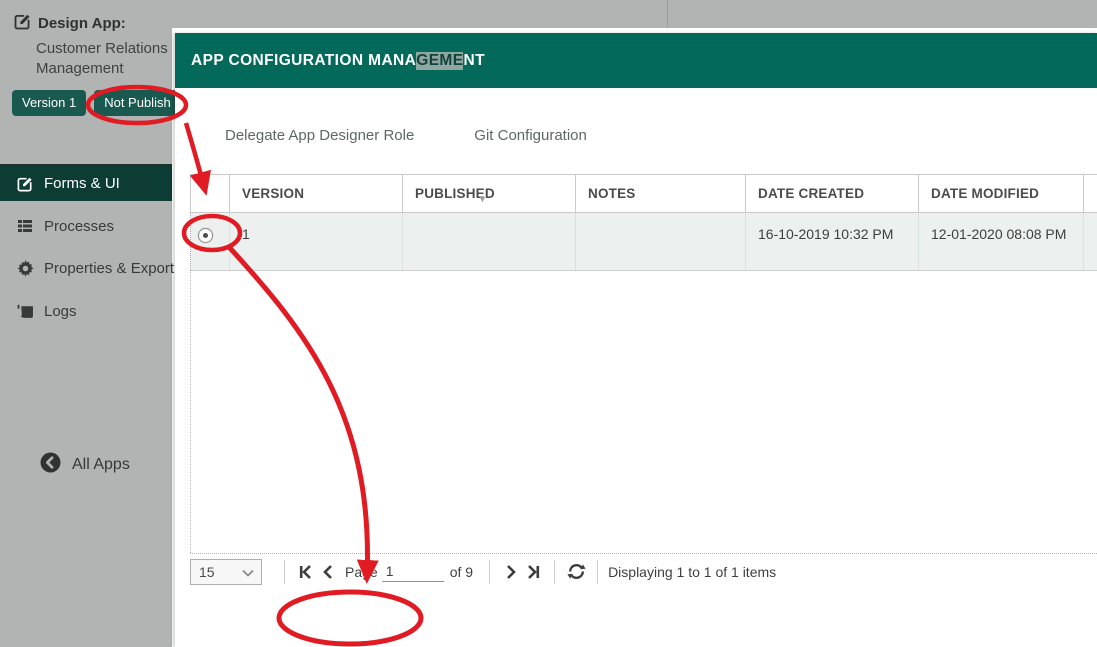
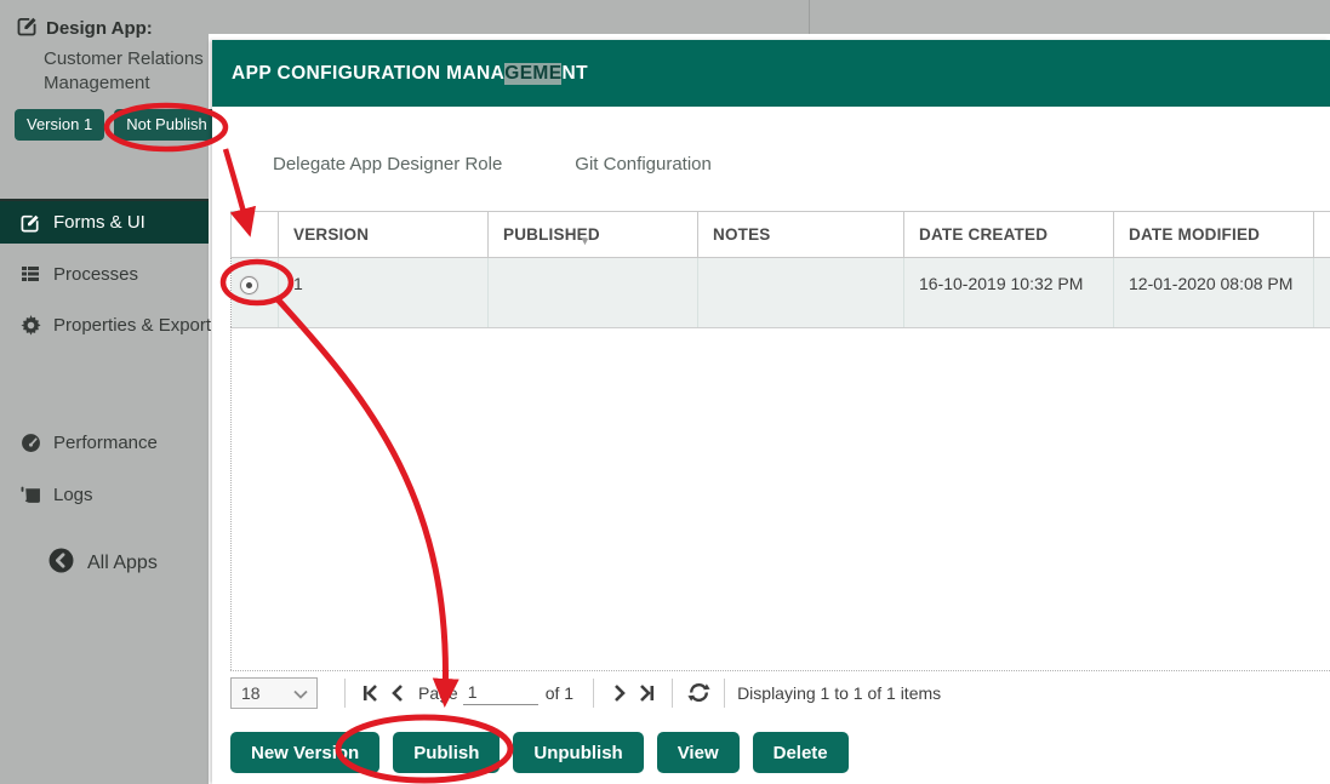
  Design App:
  Customer Relations Management
  Version 1
  Not Publish
  Forms & UI
  Processes
  Properties & Export
+ Performance
  Logs
  All Apps
  APP CONFIGURATION MANA
  GEME
  NT
  Delegate App Designer Role
  Git Configuration
  ▼
  	VERSION	PUBLISHED	NOTES	DATE CREATED	DATE MODIFIED
  	1			16-10-2019 10:32 PM	12-01-2020 08:08 PM
- 15
+ 18
  Pae
  1
- of 9
+ of 1
  Displaying 1 to 1 of 1 items
+ New Version
+ Publish
+ Unpublish
+ View
+ Delete
